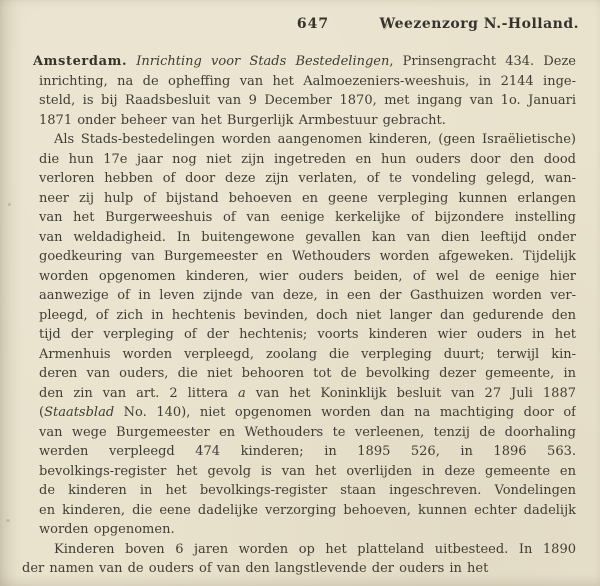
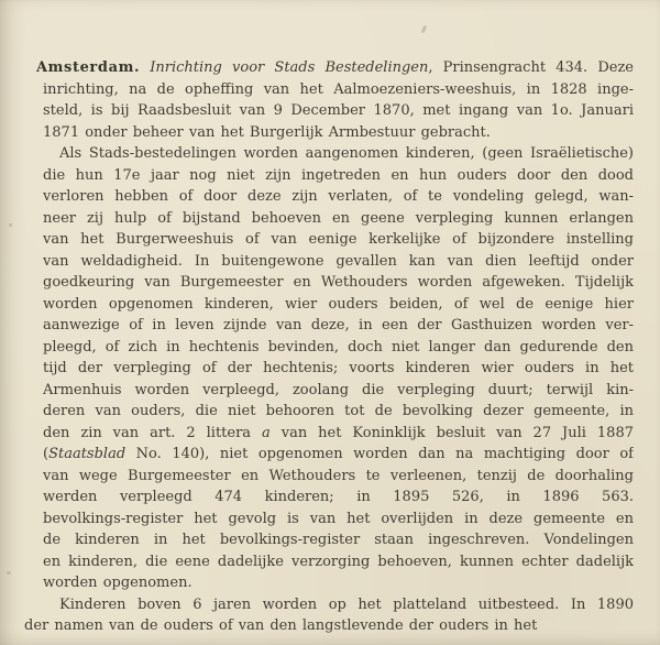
- 647
- Weezenzorg N.-Holland.
  Amsterdam. Inrichting voor Stads Bestedelingen, Prinsengracht 434. Deze
- inrichting, na de opheffing van het Aalmoezeniers-weeshuis, in 2144 inge-
+ inrichting, na de opheffing van het Aalmoezeniers-weeshuis, in 1828 inge-
  steld, is bij Raadsbesluit van 9 December 1870, met ingang van 1o. Januari
  1871 onder beheer van het Burgerlijk Armbestuur gebracht.
  Als Stads-bestedelingen worden aangenomen kinderen, (geen Israëlietische)
  die hun 17e jaar nog niet zijn ingetreden en hun ouders door den dood
  verloren hebben of door deze zijn verlaten, of te vondeling gelegd, wan-
  neer zij hulp of bijstand behoeven en geene verpleging kunnen erlangen
  van het Burgerweeshuis of van eenige kerkelijke of bijzondere instelling
  van weldadigheid. In buitengewone gevallen kan van dien leeftijd onder
  goedkeuring van Burgemeester en Wethouders worden afgeweken. Tijdelijk
  worden opgenomen kinderen, wier ouders beiden, of wel de eenige hier
  aanwezige of in leven zijnde van deze, in een der Gasthuizen worden ver-
  pleegd, of zich in hechtenis bevinden, doch niet langer dan gedurende den
  tijd der verpleging of der hechtenis; voorts kinderen wier ouders in het
  Armenhuis worden verpleegd, zoolang die verpleging duurt; terwijl kin-
  deren van ouders, die niet behooren tot de bevolking dezer gemeente, in
  den zin van art. 2 littera a van het Koninklijk besluit van 27 Juli 1887
  (Staatsblad No. 140), niet opgenomen worden dan na machtiging door of
  van wege Burgemeester en Wethouders te verleenen, tenzij de doorhaling
  werden verpleegd 474 kinderen; in 1895 526, in 1896 563.
  bevolkings-register het gevolg is van het overlijden in deze gemeente en
  de kinderen in het bevolkings-register staan ingeschreven. Vondelingen
  en kinderen, die eene dadelijke verzorging behoeven, kunnen echter dadelijk
  worden opgenomen.
  Kinderen boven 6 jaren worden op het platteland uitbesteed. In 1890
  der namen van de ouders of van den langstlevende der ouders in het
